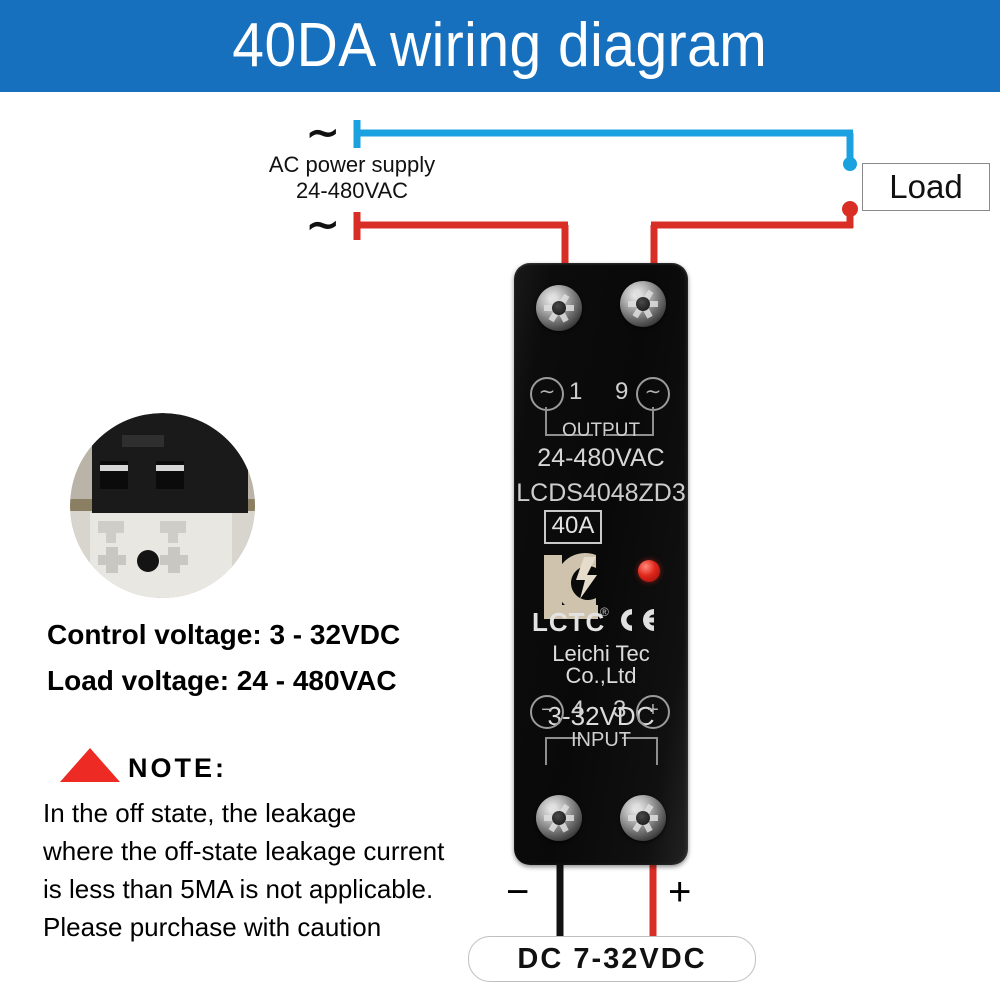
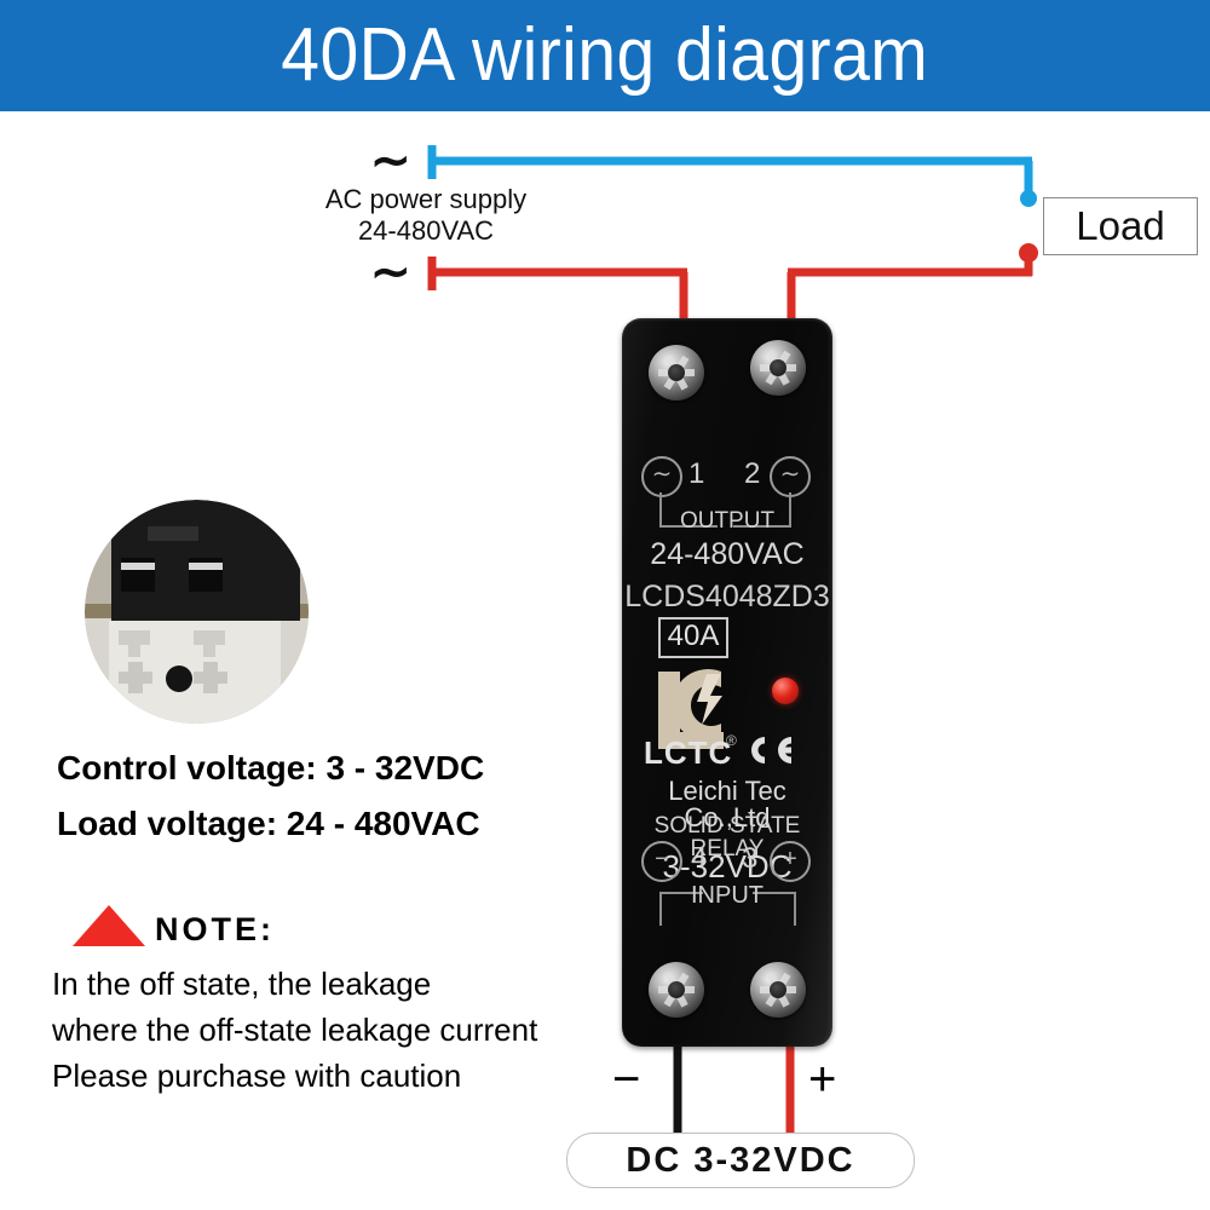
  40DA wiring diagram
  ∼
  ∼
  AC power supply
  24-480VAC
  Load
  ∼
  1
- 9
+ 2
  ∼
  OUTPUT
  24-480VAC
  LCDS4048ZD3
  40A
  LCTC
  ®
  Leichi Tec Co.,Ltd
+ SOLID STATE RELAY
  3-32VDC
  INPUT
  −
  4
  3
  +
  Control voltage: 3 - 32VDC
  Load voltage: 24 - 480VAC
  NOTE:
  In the off state, the leakage
  where the off-state leakage current
- is less than 5MA is not applicable.
  Please purchase with caution
  −
  +
- DC 7-32VDC
+ DC 3-32VDC
